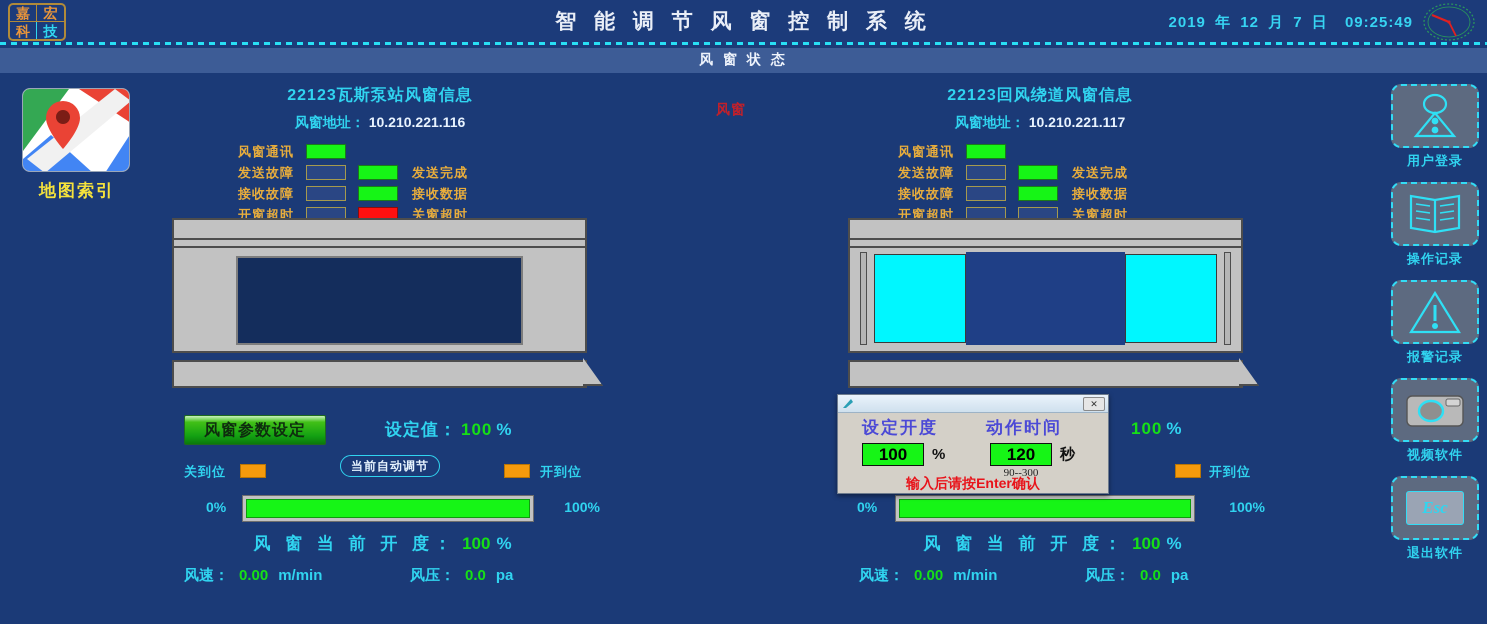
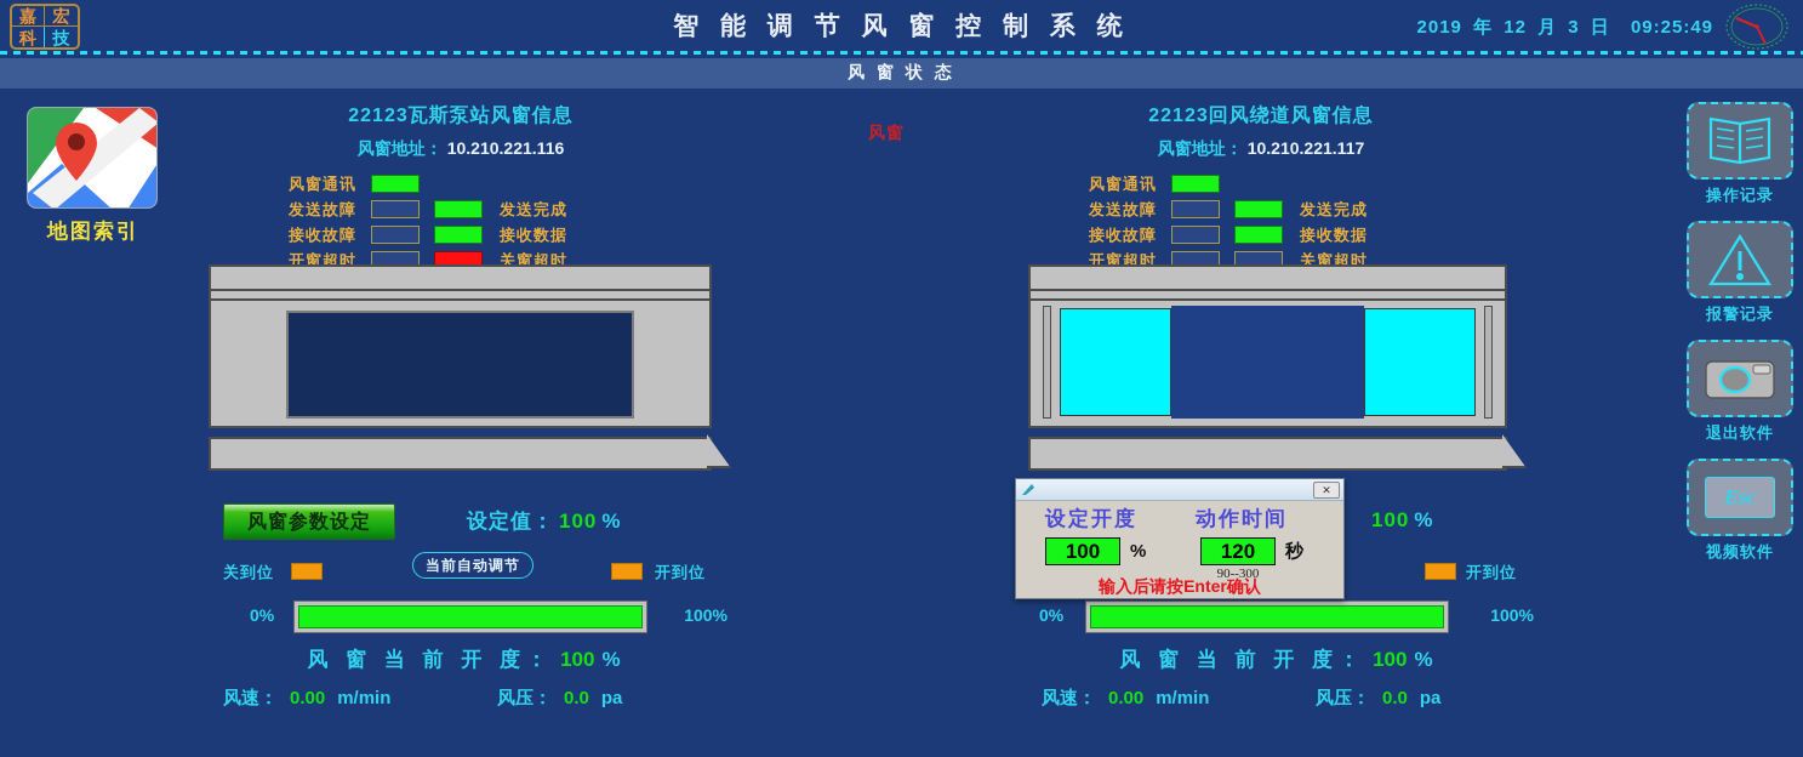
  嘉
  宏
  科
  技
  智 能 调 节 风 窗 控 制 系 统
- 2019 年 12 月 7 日 09:25:49
+ 2019 年 12 月 3 日 09:25:49
  风 窗 状 态
  地图索引
  风窗
  22123瓦斯泵站风窗信息
  风窗地址： 10.210.221.116
  风窗通讯
  发送故障
  发送完成
  接收故障
  接收数据
  开窗超时
  关窗超时
  22123回风绕道风窗信息
  风窗地址： 10.210.221.117
  风窗通讯
  发送故障
  发送完成
  接收故障
  接收数据
  开窗超时
  关窗超时
  风窗参数设定
  设定值： 100 %
  关到位
  开到位
  当前自动调节
  0%
  100%
  风 窗 当 前 开 度： 100 %
  风速： 0.00 m/min
  风压： 0.0 pa
  100 %
  开到位
  0%
  100%
  风 窗 当 前 开 度： 100 %
  风速： 0.00 m/min
  风压： 0.0 pa
  ✕
  设定开度
  动作时间
  100
  %
  120
  秒
  90--300
  输入后请按Enter确认
- 用户登录
  操作记录
  报警记录
- 视频软件
+ 退出软件
  Esc
- 退出软件
+ 视频软件
